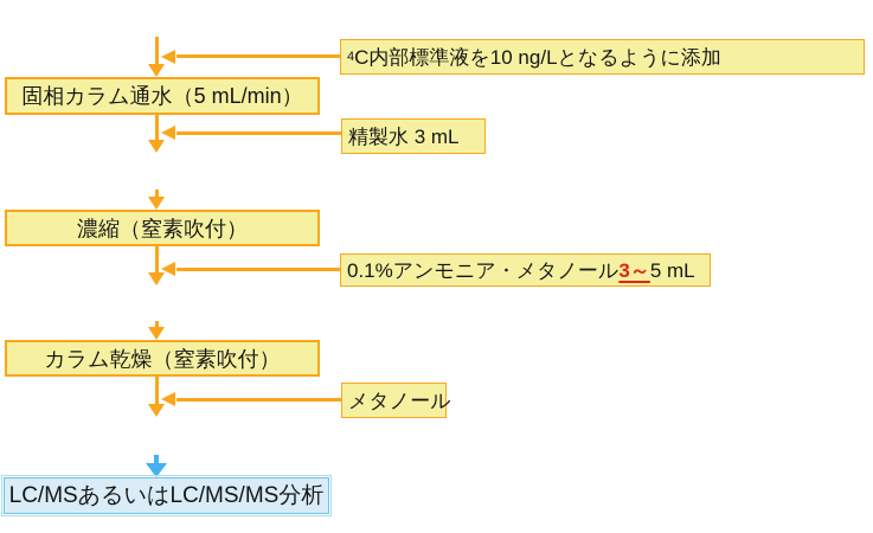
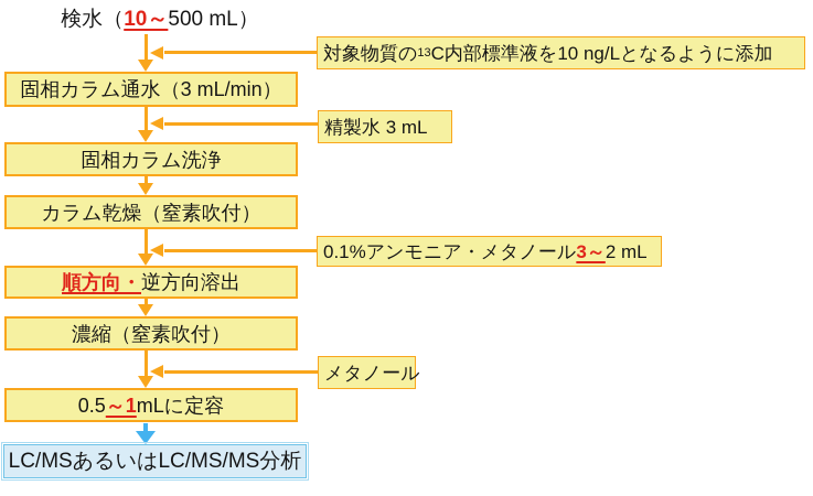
+ 検水（10～500 mL）
- 固相カラム通水（5 mL/min）
+ 固相カラム通水（3 mL/min）
+ 固相カラム洗浄
- 濃縮（窒素吹付）
+ カラム乾燥（窒素吹付）
+ 順方向・
+ 逆方向溶出
- カラム乾燥（窒素吹付）
+ 濃縮（窒素吹付）
+ 0.5
+ ～1
+ mLに定容
  LC/MSあるいはLC/MS/MS分析
+ 対象物質の
- 4
+ 13
  C内部標準液を10 ng/Lとなるように添加
  精製水 3 mL
  0.1%アンモニア・メタノール
  3～
- 5 mL
+ 2 mL
  メタノール
